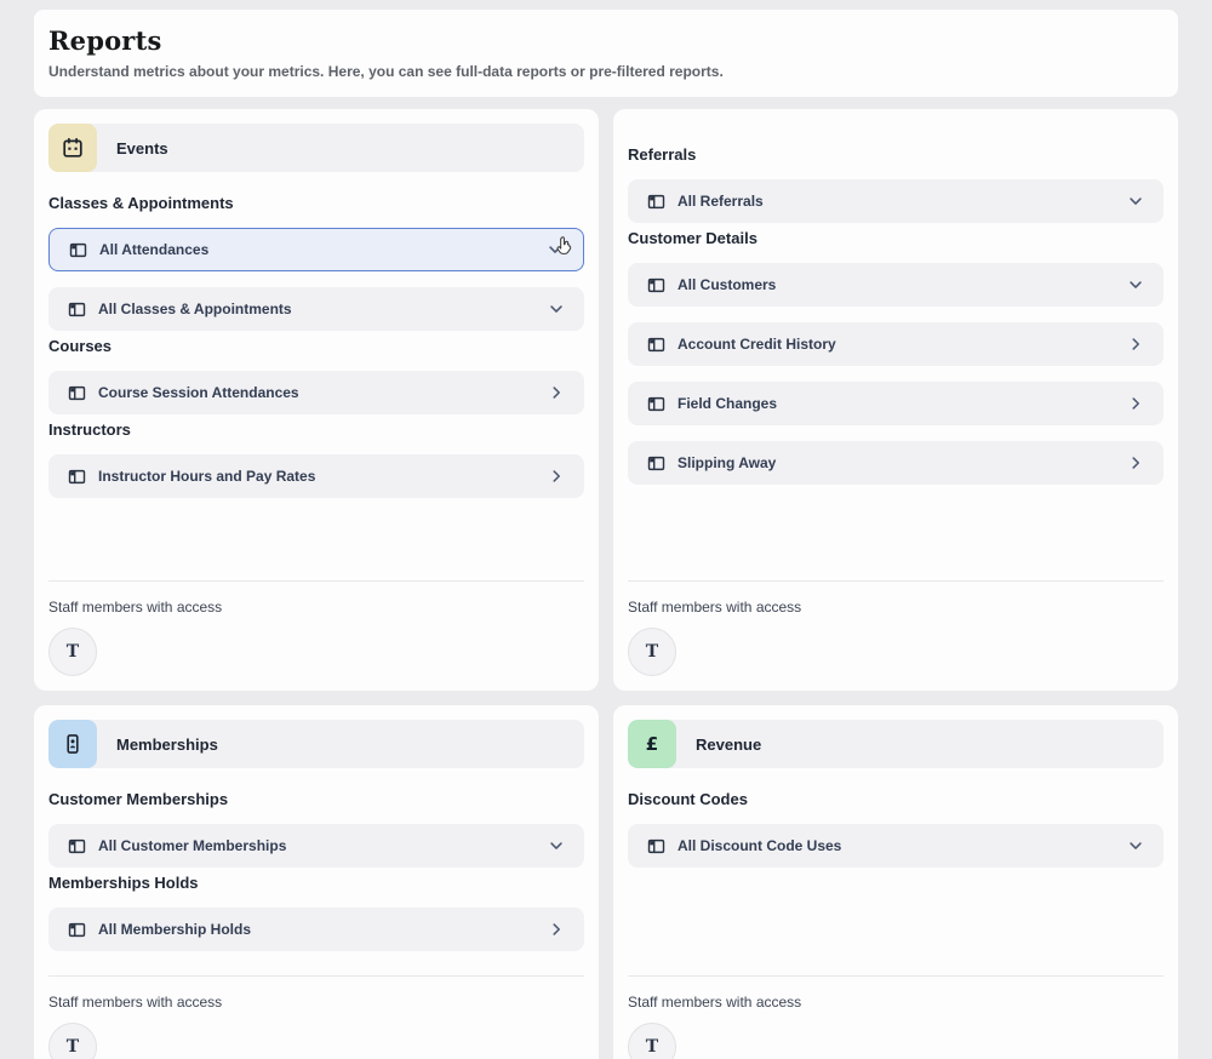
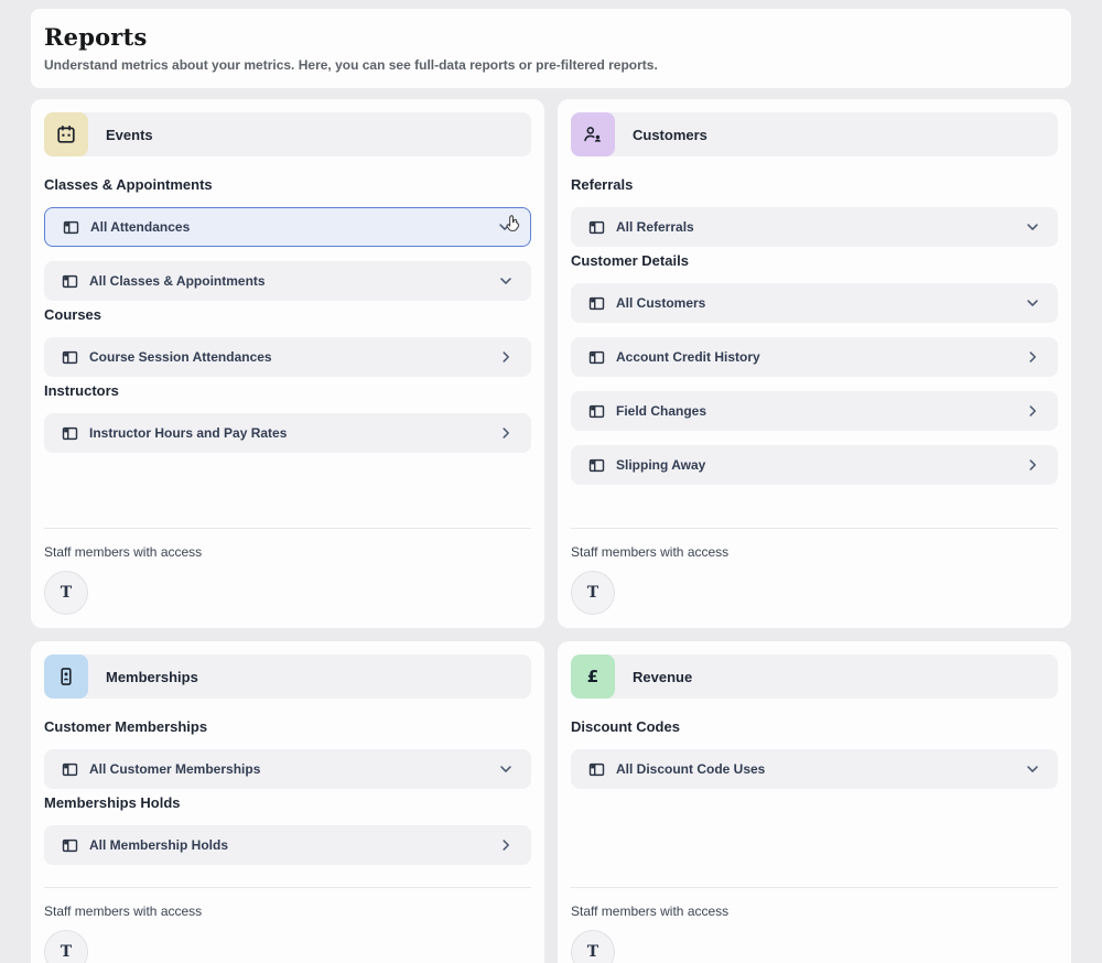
  Reports
  Understand metrics about your metrics. Here, you can see full-data reports or pre-filtered reports.
  Events
  Classes & Appointments
  All Attendances
  All Classes & Appointments
  Courses
  Course Session Attendances
  Instructors
  Instructor Hours and Pay Rates
  Staff members with access
  T
+ Customers
  Referrals
  All Referrals
  Customer Details
  All Customers
  Account Credit History
  Field Changes
  Slipping Away
  Staff members with access
  T
  Memberships
  Customer Memberships
  All Customer Memberships
  Memberships Holds
  All Membership Holds
  Staff members with access
  T
  £
  Revenue
  Discount Codes
  All Discount Code Uses
  Staff members with access
  T
